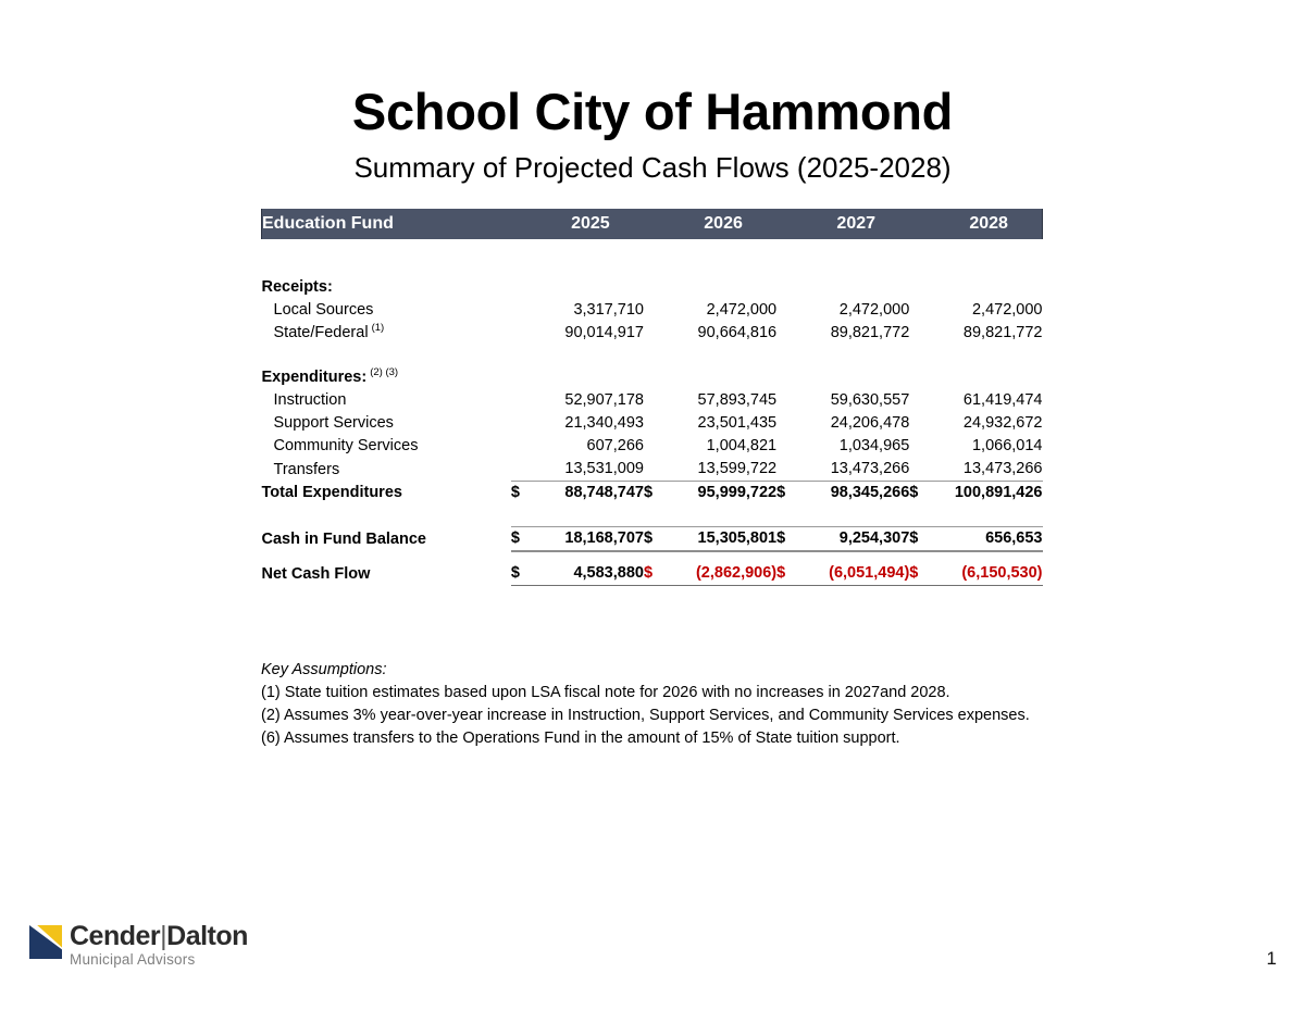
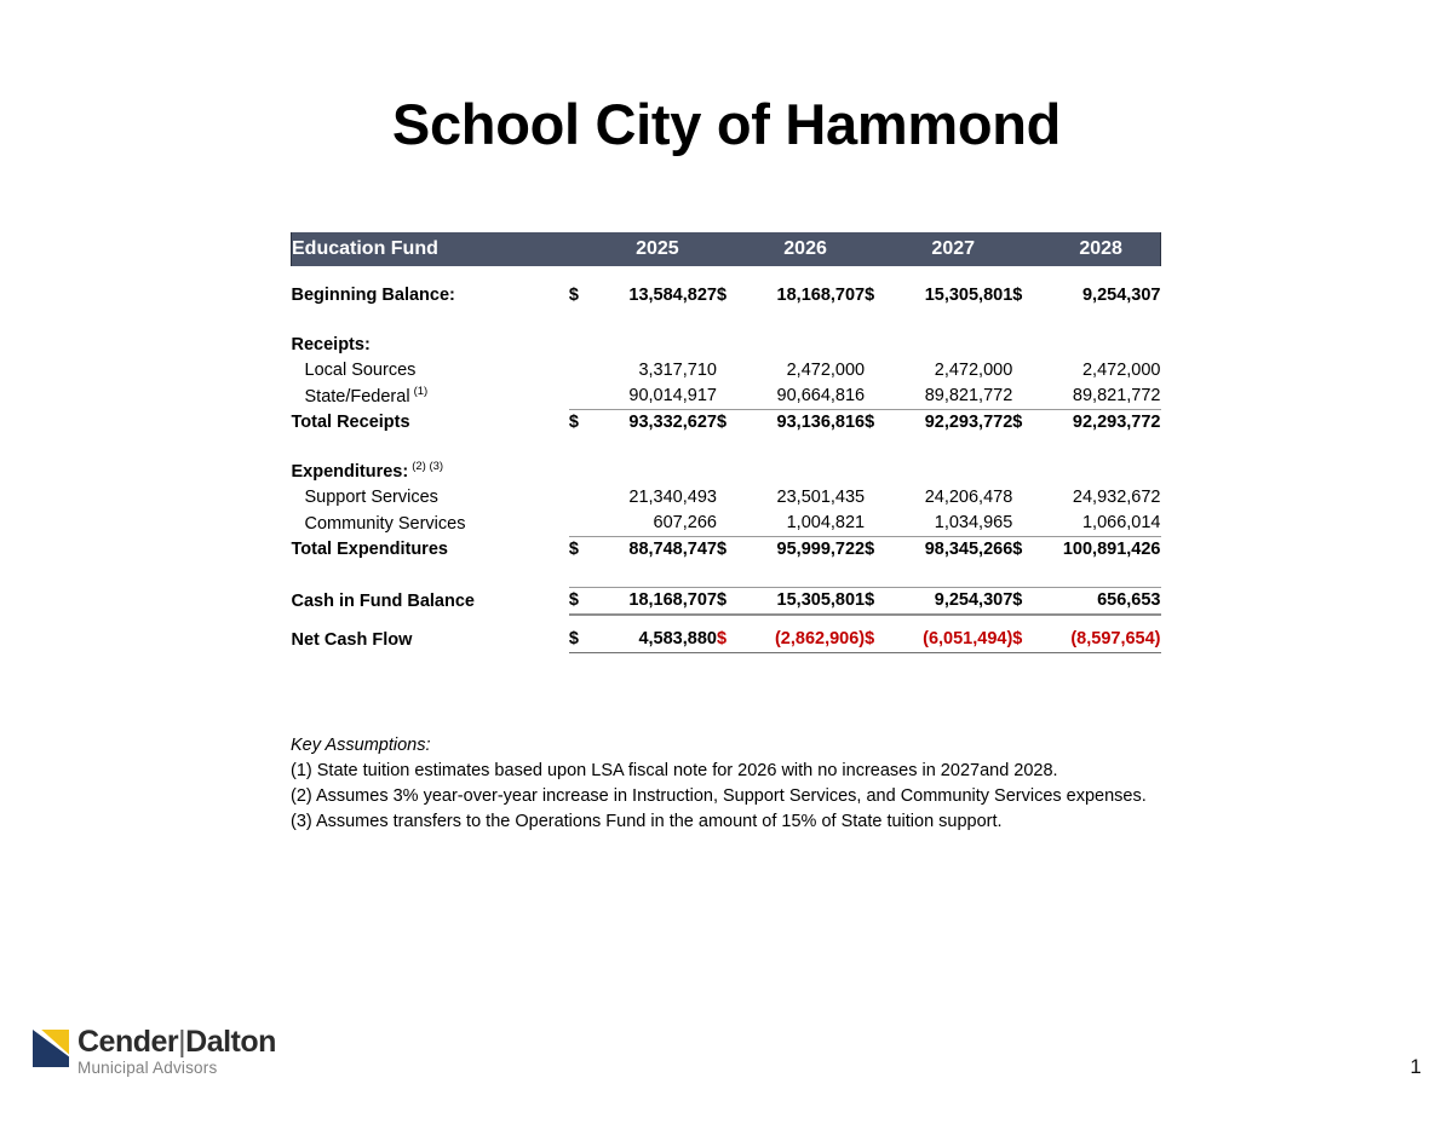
  School City of Hammond
- Summary of Projected Cash Flows (2025-2028)
  Education Fund		2025		2026		2027		2028
+ Beginning Balance:	$	13,584,827	$	18,168,707	$	15,305,801	$	9,254,307
  Receipts:
  Local Sources		3,317,710		2,472,000		2,472,000		2,472,000
  State/Federal (1)		90,014,917		90,664,816		89,821,772		89,821,772
+ Total Receipts	$	93,332,627	$	93,136,816	$	92,293,772	$	92,293,772
  Expenditures: (2) (3)
- Instruction		52,907,178		57,893,745		59,630,557		61,419,474
  Support Services		21,340,493		23,501,435		24,206,478		24,932,672
  Community Services		607,266		1,004,821		1,034,965		1,066,014
- Transfers		13,531,009		13,599,722		13,473,266		13,473,266
  Total Expenditures	$	88,748,747	$	95,999,722	$	98,345,266	$	100,891,426
  Cash in Fund Balance	$	18,168,707	$	15,305,801	$	9,254,307	$	656,653
- Net Cash Flow	$	4,583,880	$	(2,862,906)	$	(6,051,494)	$	(6,150,530)
+ Net Cash Flow	$	4,583,880	$	(2,862,906)	$	(6,051,494)	$	(8,597,654)
  Key Assumptions:
  (1) State tuition estimates based upon LSA fiscal note for 2026 with no increases in 2027and 2028.
  (2) Assumes 3% year-over-year increase in Instruction, Support Services, and Community Services expenses.
- (6) Assumes transfers to the Operations Fund in the amount of 15% of State tuition support.
+ (3) Assumes transfers to the Operations Fund in the amount of 15% of State tuition support.
  Cender|Dalton
  Municipal Advisors
  1
